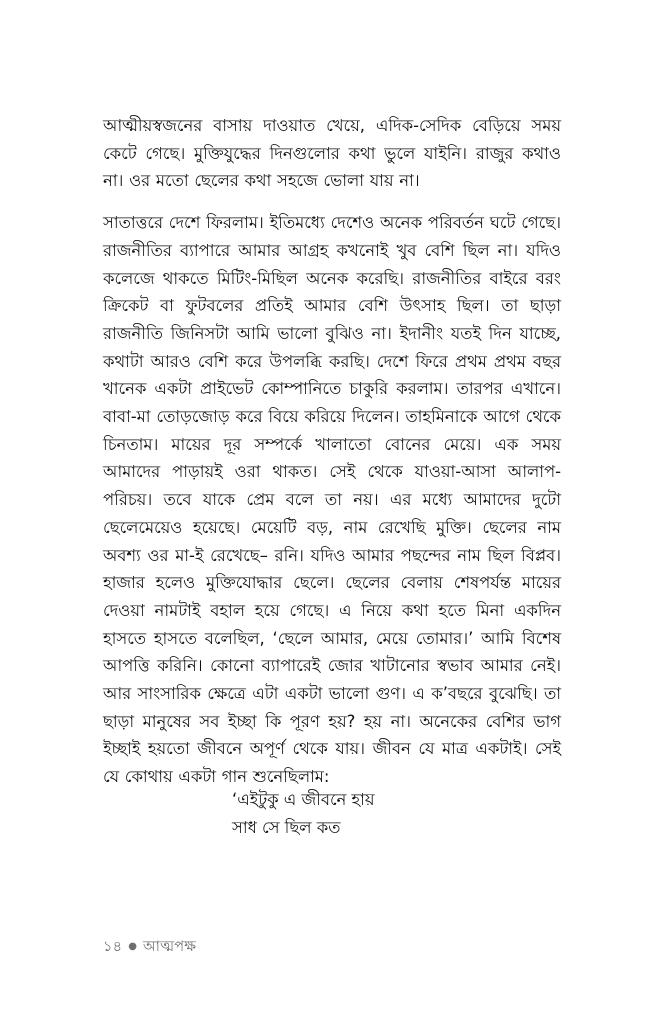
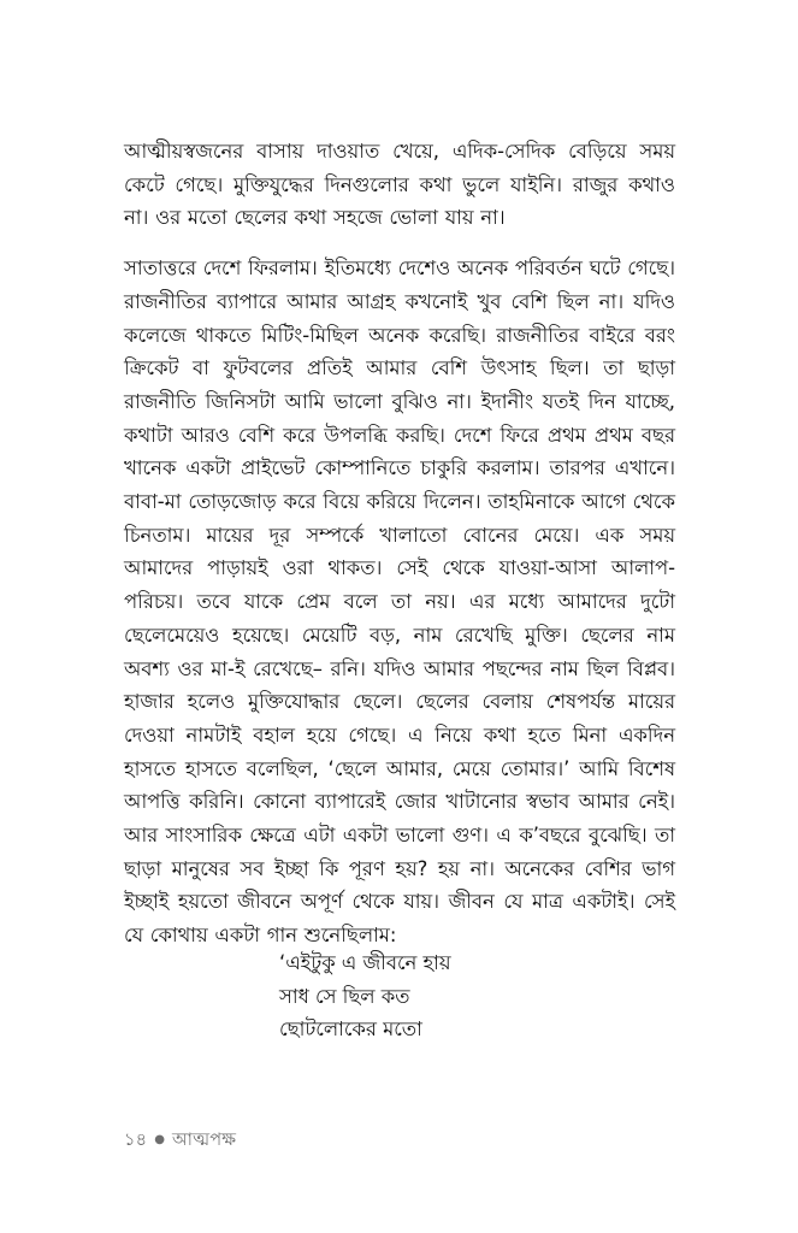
  আত্মীয়স্বজনের বাসায় দাওয়াত খেয়ে, এদিক-সেদিক বেড়িয়ে সময় কেটে গেছে। মুক্তিযুদ্ধের দিনগুলোর কথা ভুলে যাইনি। রাজুর কথাও না। ওর মতো ছেলের কথা সহজে ভোলা যায় না।
  সাতাত্তরে দেশে ফিরলাম। ইতিমধ্যে দেশেও অনেক পরিবর্তন ঘটে গেছে। রাজনীতির ব্যাপারে আমার আগ্রহ কখনোই খুব বেশি ছিল না। যদিও কলেজে থাকতে মিটিং-মিছিল অনেক করেছি। রাজনীতির বাইরে বরং ক্রিকেট বা ফুটবলের প্রতিই আমার বেশি উৎসাহ ছিল। তা ছাড়া রাজনীতি জিনিসটা আমি ভালো বুঝিও না। ইদানীং যতই দিন যাচ্ছে, কথাটা আরও বেশি করে উপলব্ধি করছি। দেশে ফিরে প্রথম প্রথম বছর খানেক একটা প্রাইভেট কোম্পানিতে চাকুরি করলাম। তারপর এখানে। বাবা-মা তোড়জোড় করে বিয়ে করিয়ে দিলেন। তাহমিনাকে আগে থেকে চিনতাম। মায়ের দূর সম্পর্কে খালাতো বোনের মেয়ে। এক সময় আমাদের পাড়ায়ই ওরা থাকত। সেই থেকে যাওয়া-আসা আলাপ-পরিচয়। তবে যাকে প্রেম বলে তা নয়। এর মধ্যে আমাদের দুটো ছেলেমেয়েও হয়েছে। মেয়েটি বড়, নাম রেখেছি মুক্তি। ছেলের নাম অবশ্য ওর মা-ই রেখেছে– রনি। যদিও আমার পছন্দের নাম ছিল বিপ্লব। হাজার হলেও মুক্তিযোদ্ধার ছেলে। ছেলের বেলায় শেষপর্যন্ত মায়ের দেওয়া নামটাই বহাল হয়ে গেছে। এ নিয়ে কথা হতে মিনা একদিন হাসতে হাসতে বলেছিল, ‘ছেলে আমার, মেয়ে তোমার।’ আমি বিশেষ আপত্তি করিনি। কোনো ব্যাপারেই জোর খাটানোর স্বভাব আমার নেই। আর সাংসারিক ক্ষেত্রে এটা একটা ভালো গুণ। এ ক’বছরে বুঝেছি। তা ছাড়া মানুষের সব ইচ্ছা কি পূরণ হয়? হয় না। অনেকের বেশির ভাগ ইচ্ছাই হয়তো জীবনে অপূর্ণ থেকে যায়। জীবন যে মাত্র একটাই। সেই যে কোথায় একটা গান শুনেছিলাম:
  ‘এইটুকু এ জীবনে হায়
  সাধ সে ছিল কত
+ ছোটলোকের মতো
  ১৪
  ●
  আত্মপক্ষ
